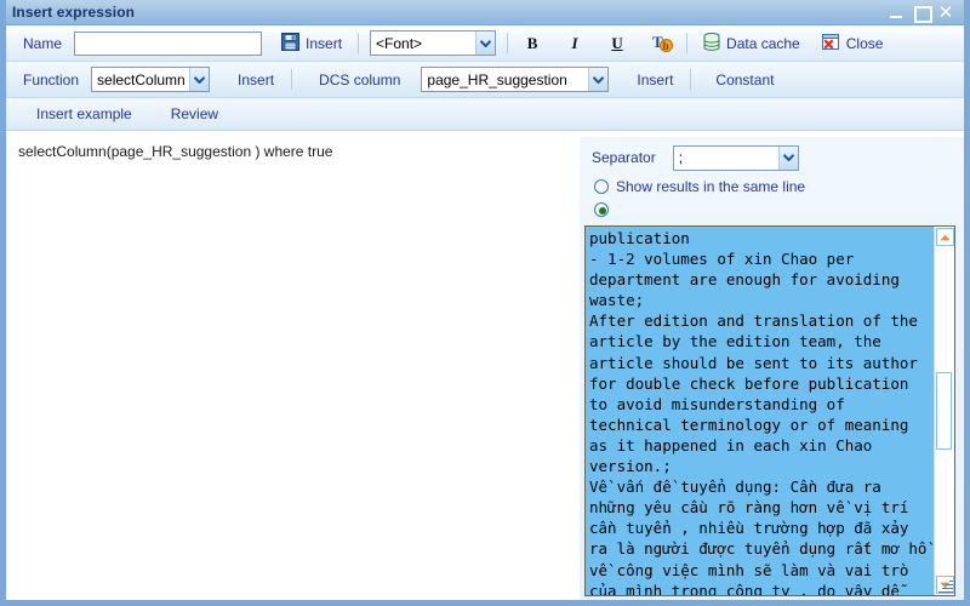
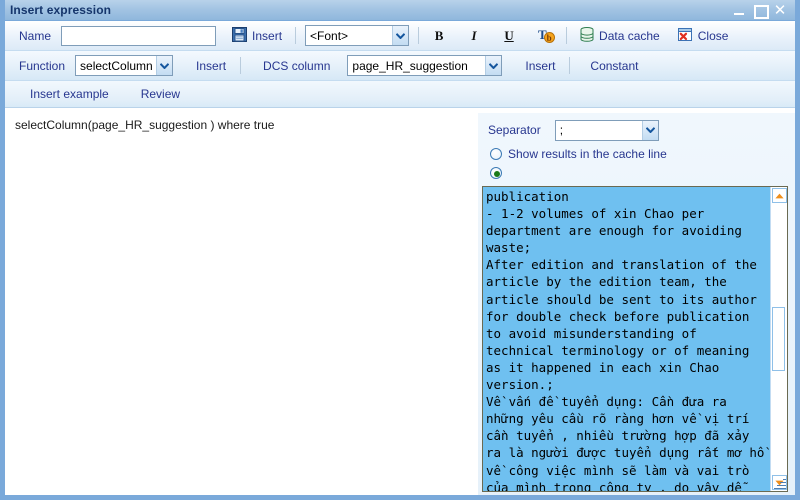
  Insert expression
  ✕
  Name
  Insert
  <Font>
  B
  I
  U
  T
  b
  Data cache
  Close
  Function
  selectColumn
  Insert
  DCS column
  page_HR_suggestion
  Insert
  Constant
  Insert example
  Review
  selectColumn(page_HR_suggestion ) where true
  Separator
  ;
- Show results in the same line
+ Show results in the cache line
  publication
  - 1-2 volumes of xin Chao per department are enough for avoiding waste;
  After edition and translation of the article by the edition team, the article should be sent to its author for double check before publication to avoid misunderstanding of technical terminology or of meaning as it happened in each xin Chao version.;
  Về vấn đề tuyển dụng: Cần đưa ra những yêu cầu rõ ràng hơn về vị trí cần tuyển , nhiều trường hợp đã xảy ra là người được tuyển dụng rất mơ hồ về công việc mình sẽ làm và vai trò của mình trong công ty , do vậy dễ
